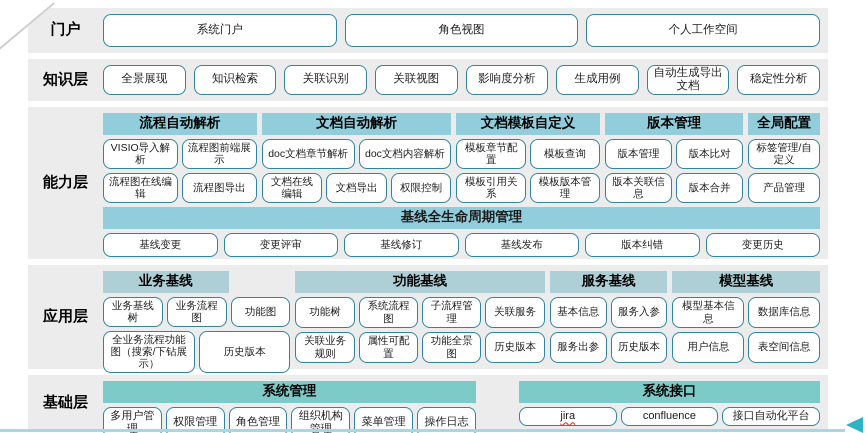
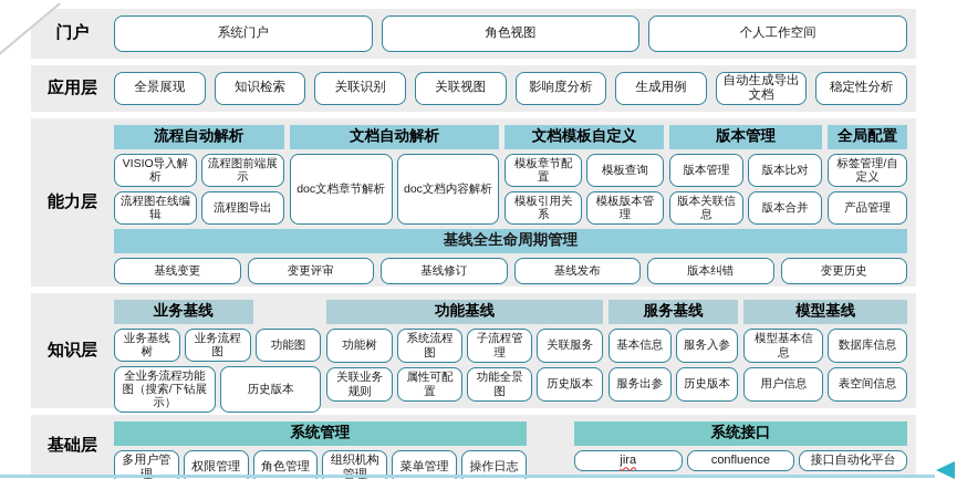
  门户
  系统门户
  角色视图
  个人工作空间
- 知识层
+ 应用层
  全景展现
  知识检索
  关联识别
  关联视图
  影响度分析
  生成用例
  自动生成导出文档
  稳定性分析
  能力层
  流程自动解析
  VISIO导入解析
  流程图前端展示
  流程图在线编辑
  流程图导出
  文档自动解析
  doc文档章节解析
  doc文档内容解析
- 文档在线编辑
- 文档导出
- 权限控制
  文档模板自定义
  模板章节配置
  模板查询
  模板引用关系
  模板版本管理
  版本管理
  版本管理
  版本比对
  版本关联信息
  版本合并
  全局配置
  标签管理/自定义
  产品管理
  基线全生命周期管理
  基线变更
  变更评审
  基线修订
  基线发布
  版本纠错
  变更历史
- 应用层
+ 知识层
  业务基线
  业务基线树
  业务流程图
  功能图
  全业务流程功能图（搜索/下钻展示）
  历史版本
  功能基线
  功能树
  系统流程图
  子流程管理
  关联服务
  关联业务规则
  属性可配置
  功能全景图
  历史版本
  服务基线
  基本信息
  服务入参
  服务出参
  历史版本
  模型基线
  模型基本信息
  数据库信息
  用户信息
  表空间信息
  基础层
  系统管理
  多用户管
  权限管理
  角色管理
  菜单管理
  操作日志
  系统接口
  jira
  confluence
  接口自动化平台
